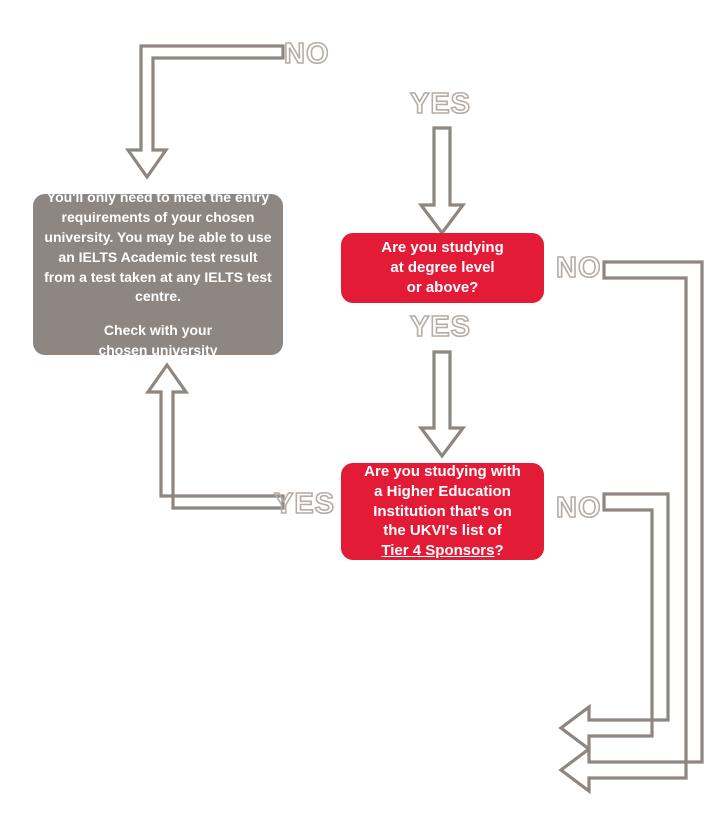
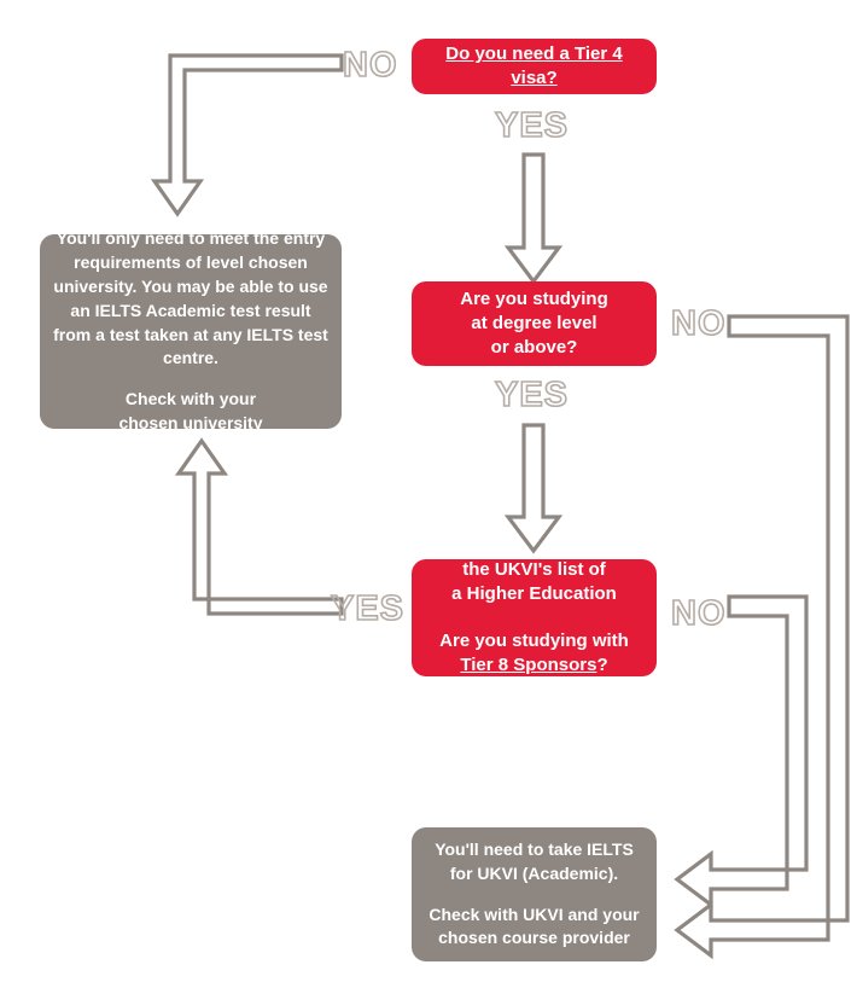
  NO
  YES
  NO
  YES
  NO
  YES
+ Do you need a Tier 4 visa?
  Are you studying
  at degree level
  or above?
- Are you studying with
+ the UKVI's list of
  a Higher Education
- Institution that's on
- the UKVI's list of
+ Are you studying with
- Tier 4 Sponsors?
+ Tier 8 Sponsors?
- You'll only need to meet the entry requirements of your chosen university. You may be able to use an IELTS Academic test result from a test taken at any IELTS test centre.
+ You'll only need to meet the entry requirements of level chosen university. You may be able to use an IELTS Academic test result from a test taken at any IELTS test centre.
  Check with your
  chosen university
+ You'll need to take IELTS
+ for UKVI (Academic).
+ Check with UKVI and your
+ chosen course provider
